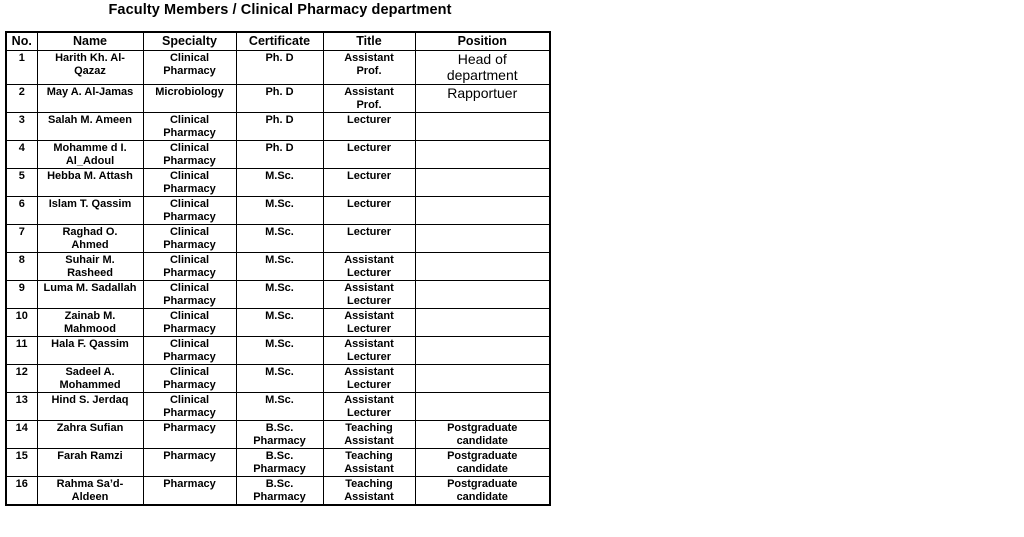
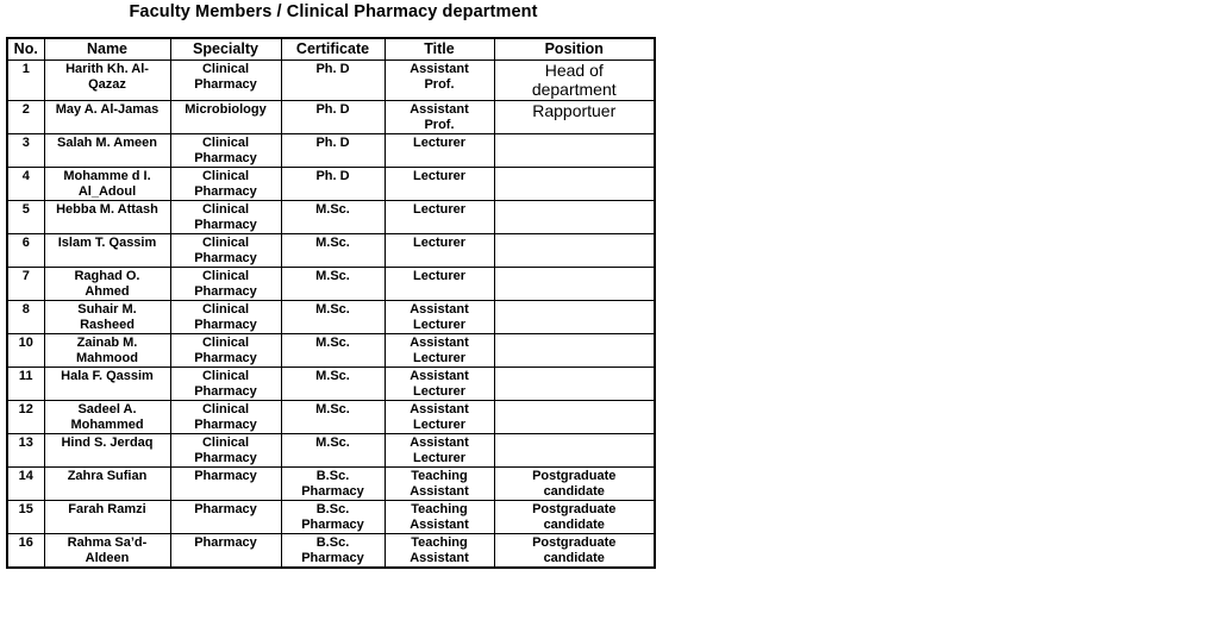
  Faculty Members / Clinical Pharmacy department
  No.	Name	Specialty	Certificate	Title	Position
  1	Harith Kh. Al- Qazaz	Clinical Pharmacy	Ph. D	Assistant Prof.	Head of department
  2	May A. Al-Jamas	Microbiology	Ph. D	Assistant Prof.	Rapportuer
  3	Salah M. Ameen	Clinical Pharmacy	Ph. D	Lecturer
  4	Mohamme d I. Al_Adoul	Clinical Pharmacy	Ph. D	Lecturer
  5	Hebba M. Attash	Clinical Pharmacy	M.Sc.	Lecturer
  6	Islam T. Qassim	Clinical Pharmacy	M.Sc.	Lecturer
  7	Raghad O. Ahmed	Clinical Pharmacy	M.Sc.	Lecturer
  8	Suhair M. Rasheed	Clinical Pharmacy	M.Sc.	Assistant Lecturer
- 9	Luma M. Sadallah	Clinical Pharmacy	M.Sc.	Assistant Lecturer
  10	Zainab M. Mahmood	Clinical Pharmacy	M.Sc.	Assistant Lecturer
  11	Hala F. Qassim	Clinical Pharmacy	M.Sc.	Assistant Lecturer
  12	Sadeel A. Mohammed	Clinical Pharmacy	M.Sc.	Assistant Lecturer
  13	Hind S. Jerdaq	Clinical Pharmacy	M.Sc.	Assistant Lecturer
  14	Zahra Sufian	Pharmacy	B.Sc. Pharmacy	Teaching Assistant	Postgraduate candidate
  15	Farah Ramzi	Pharmacy	B.Sc. Pharmacy	Teaching Assistant	Postgraduate candidate
  16	Rahma Sa’d- Aldeen	Pharmacy	B.Sc. Pharmacy	Teaching Assistant	Postgraduate candidate
